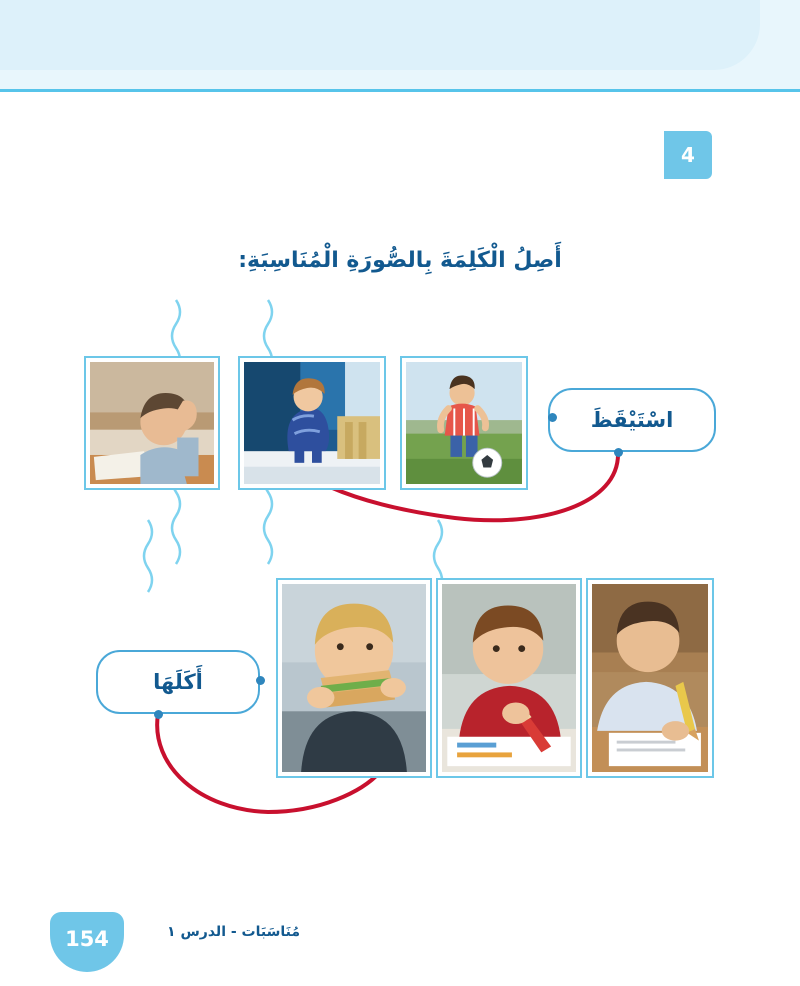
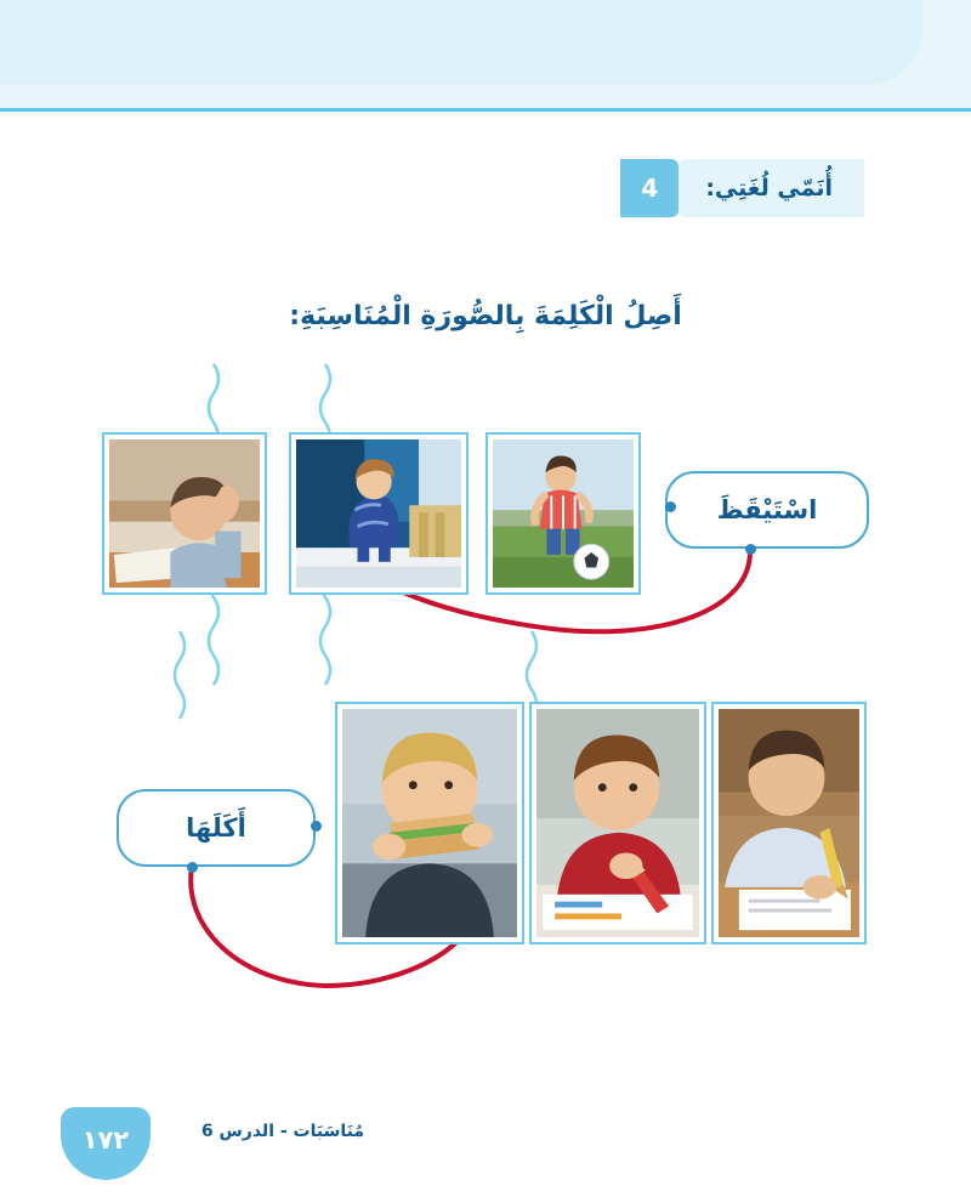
+ أُنَمّي لُغَتِي:
  4
  أَصِلُ الْكَلِمَةَ بِالصُّورَةِ الْمُنَاسِبَةِ:
  اسْتَيْقَظَ
  أَكَلَهَا
- مُنَاسَبَات - الدرس ١
+ مُنَاسَبَات - الدرس 6
- 154
+ ١٧٢
